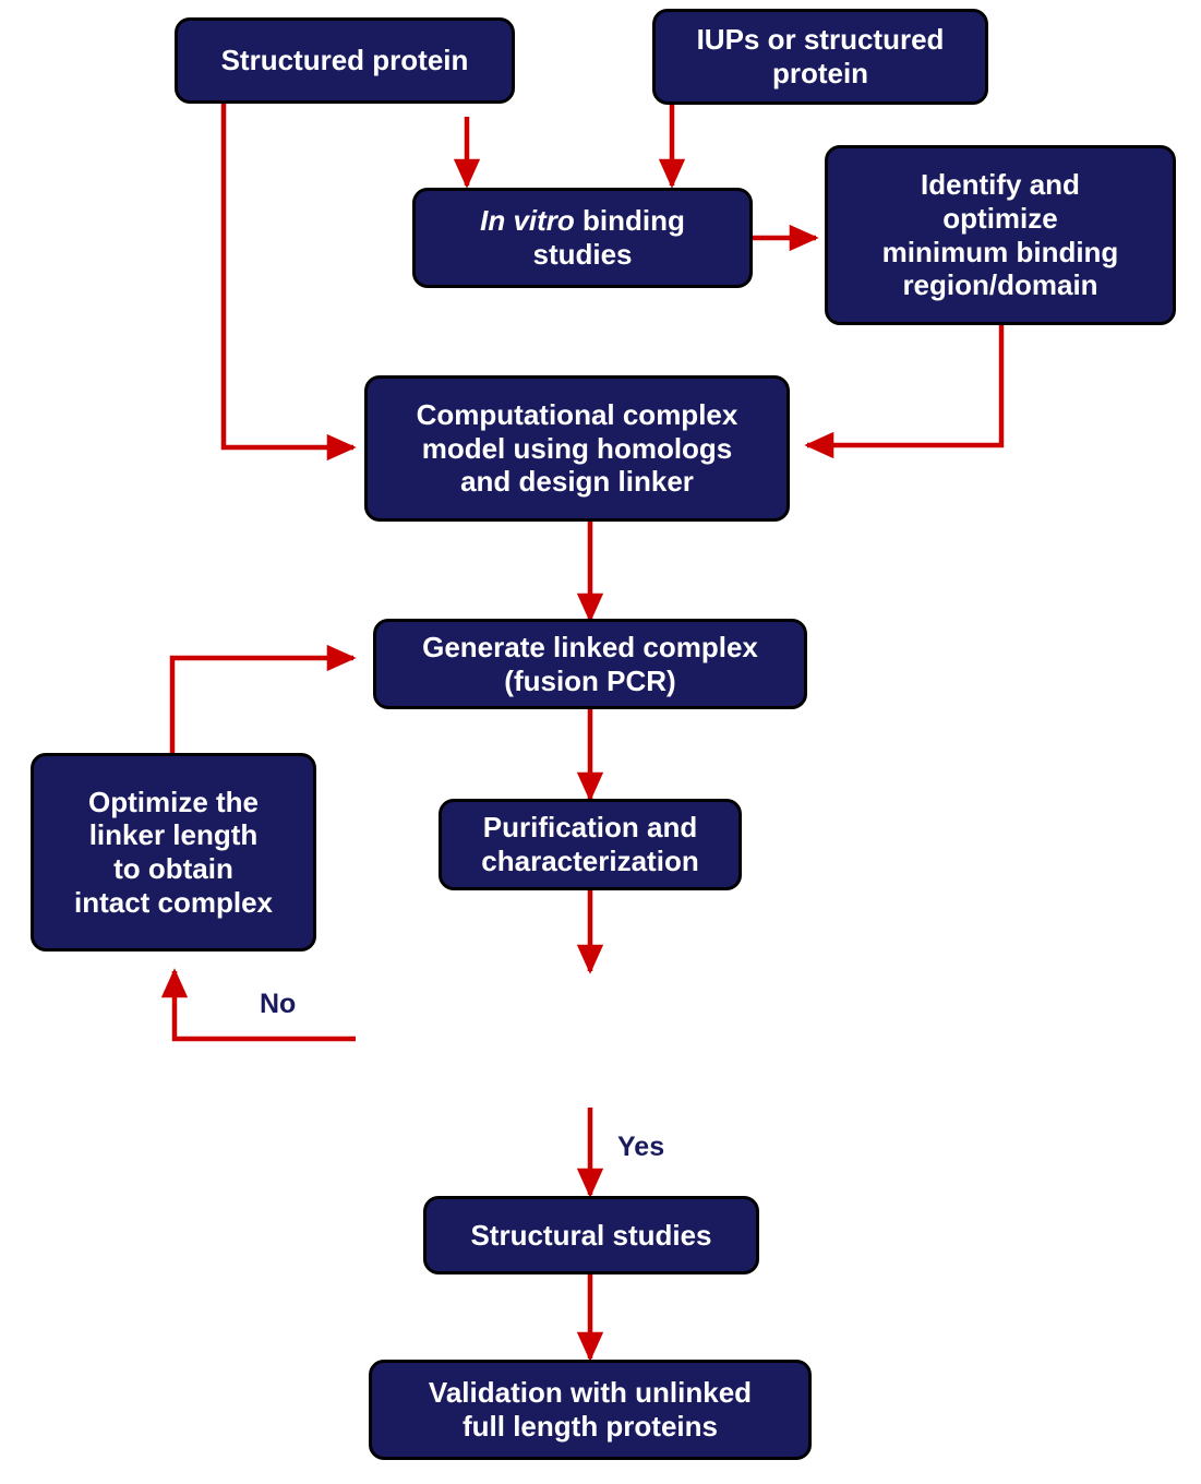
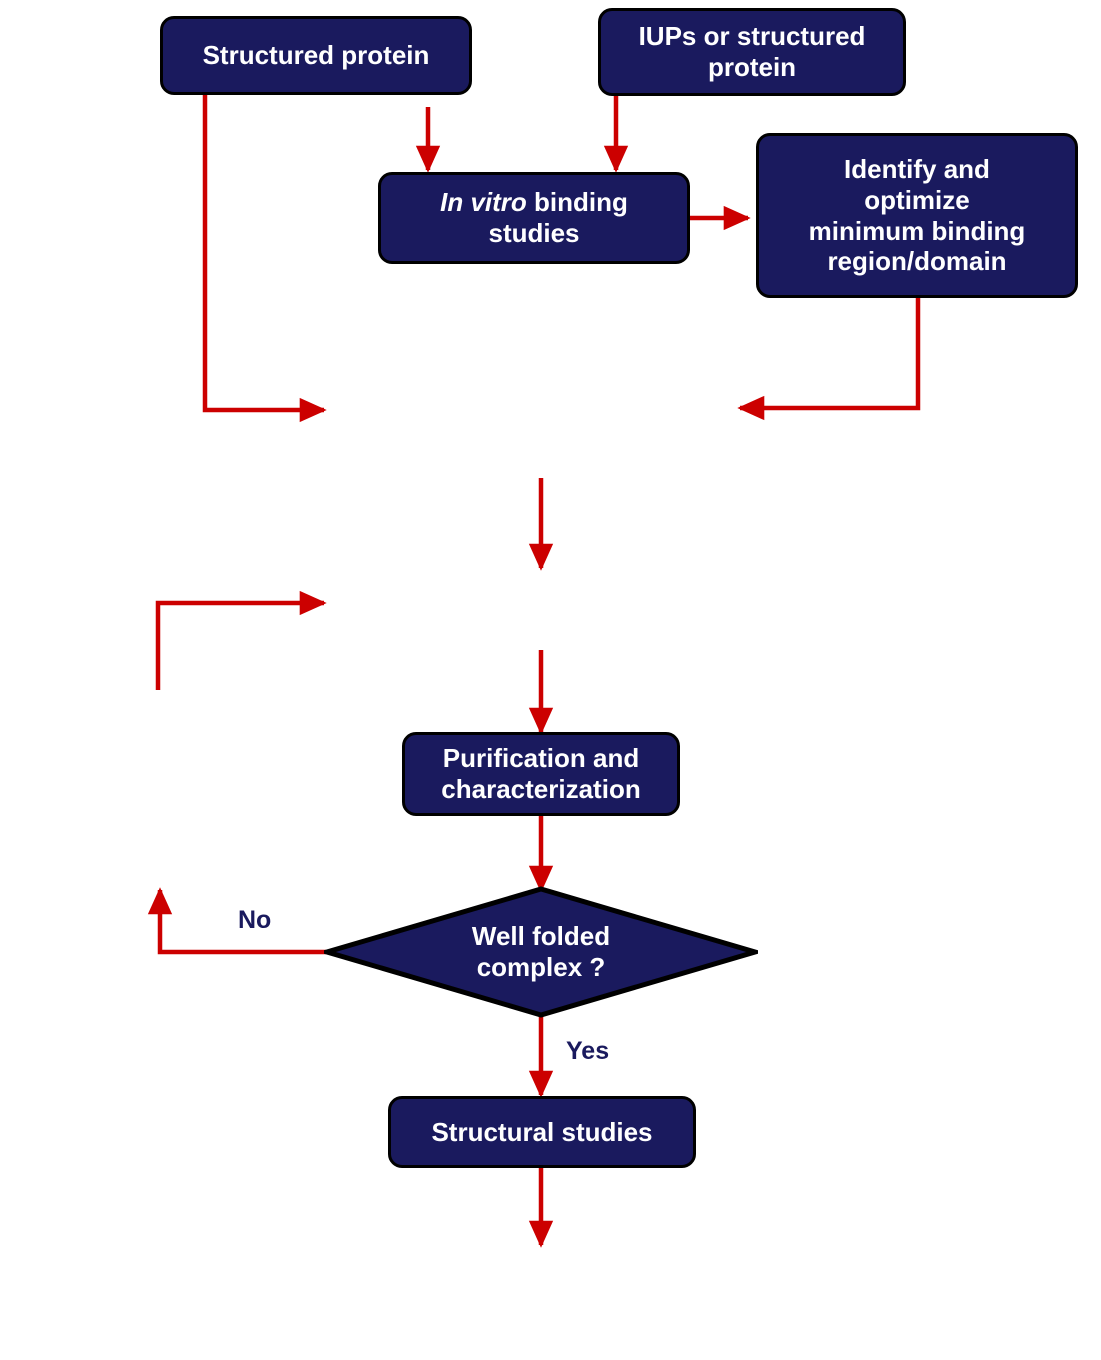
  Structured protein
  IUPs or structured
  protein
  In vitro binding
  studies
  Identify and
  optimize
  minimum binding
  region/domain
- Computational complex
- model using homologs
- and design linker
- Generate linked complex
- (fusion PCR)
- Optimize the
- linker length
- to obtain
- intact complex
  Purification and
  characterization
+ Well folded
+ complex ?
  Structural studies
- Validation with unlinked
- full length proteins
  No
  Yes
